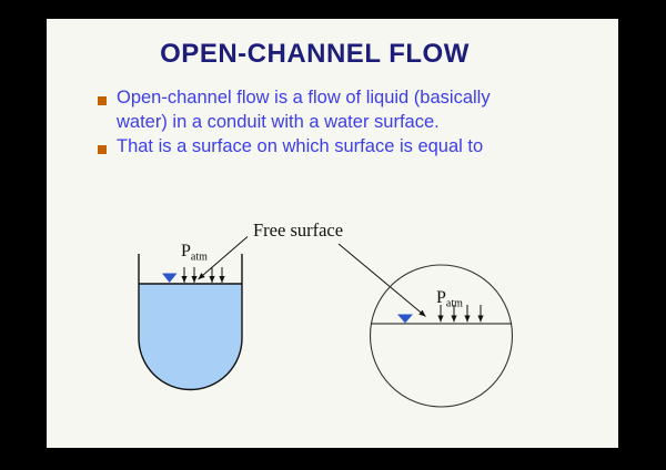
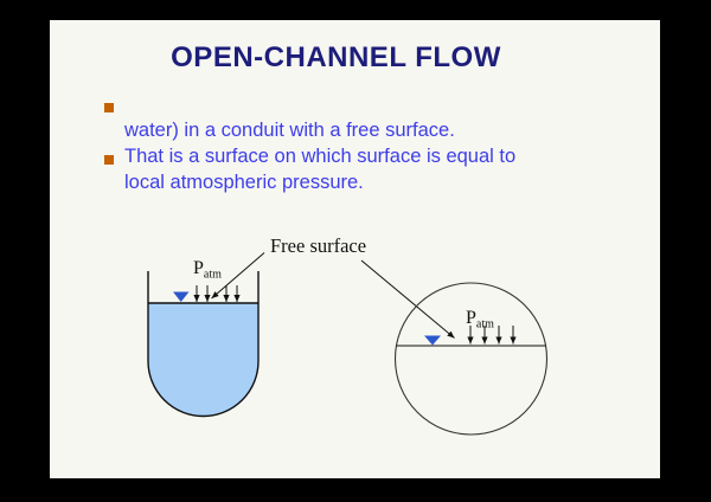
  OPEN-CHANNEL FLOW
- Open-channel flow is a flow of liquid (basically
- water) in a conduit with a water surface.
+ water) in a conduit with a free surface.
  That is a surface on which surface is equal to
+ local atmospheric pressure.
  Patm
  Free surface
  Patm
